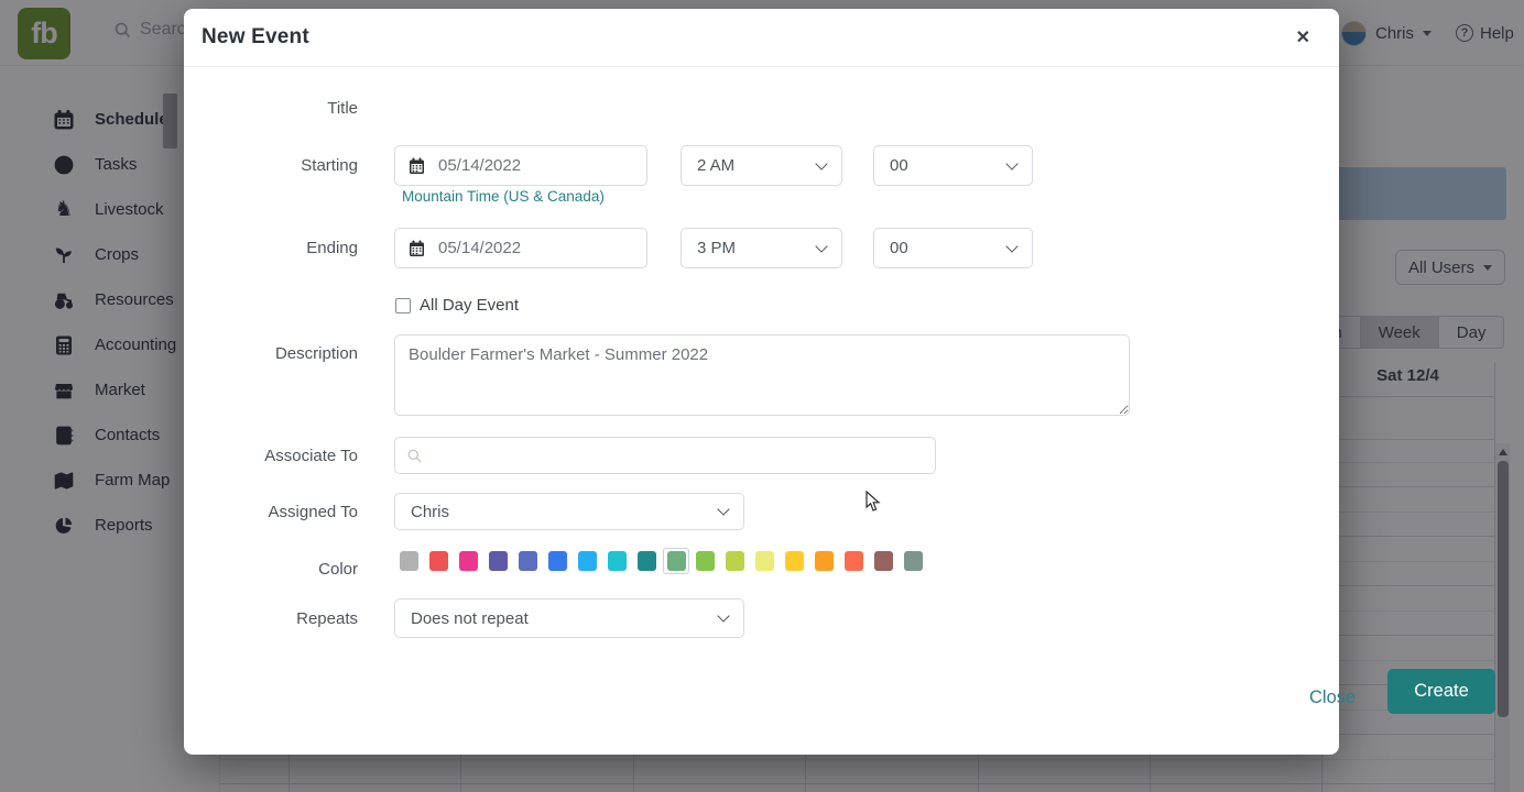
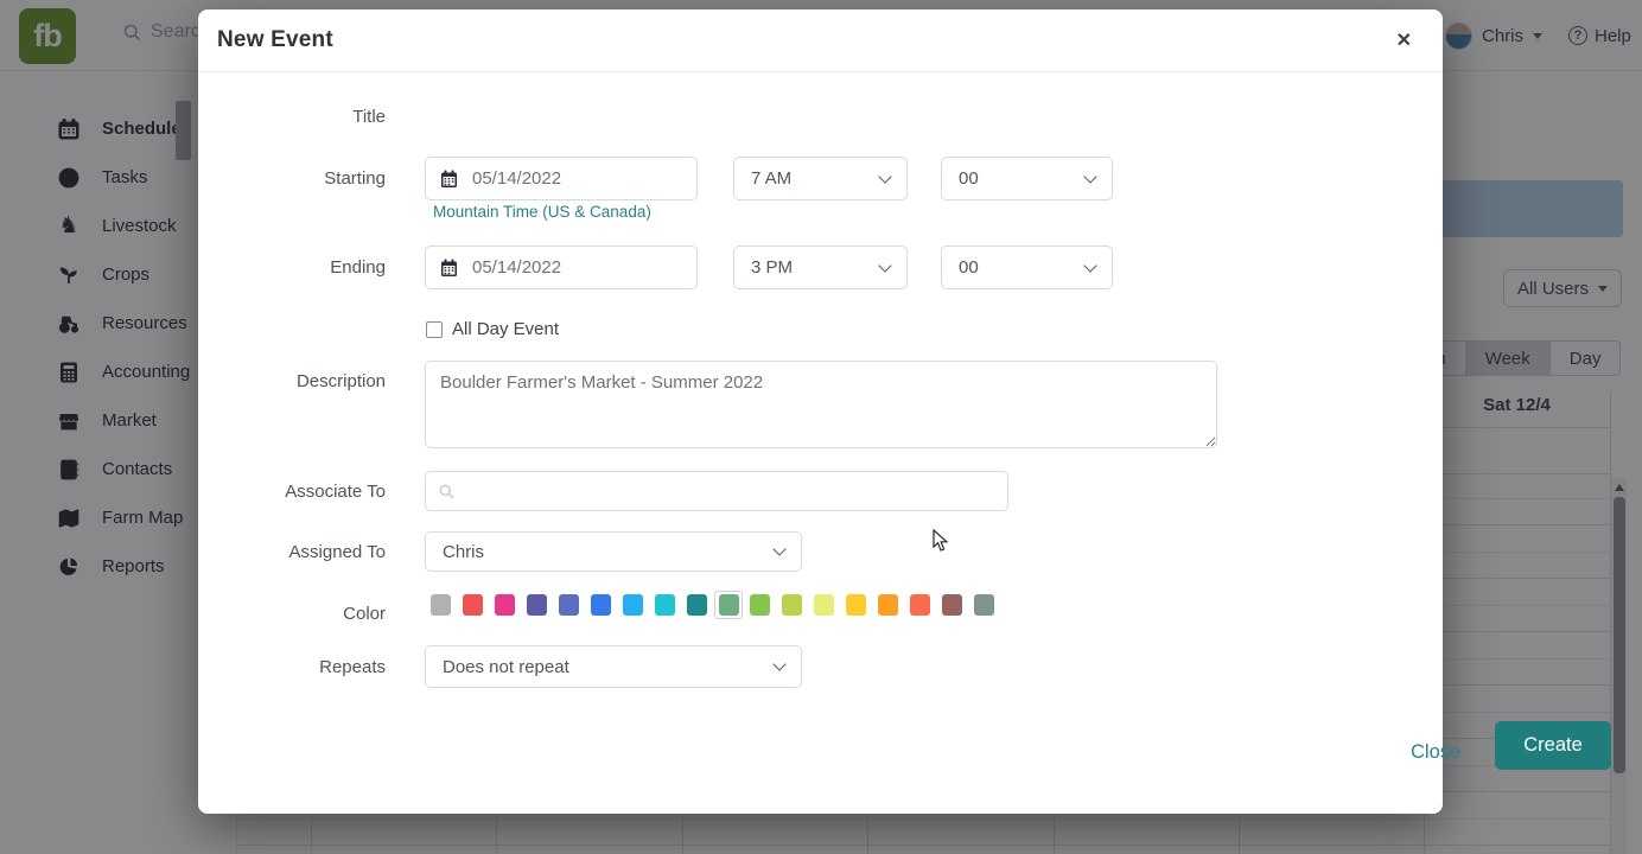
  fb
  Searc
  Chris
  ?
  Help
  Schedul
  Tasks
  ♞
  Livestock
  Crops
  Resources
  Accounting
  Market
  Contacts
  Farm Map
  Reports
  All Users
  Week
  Day
  Sat 12/4
  New Event
  ✕
  Title
  Starting
  05/14/2022
- 2 AM
+ 7 AM
  00
  Mountain Time (US & Canada)
  Ending
  05/14/2022
  3 PM
  00
  All Day Event
  Description
  Boulder Farmer's Market - Summer 2022
  Associate To
  Assigned To
  Chris
  Color
  Repeats
  Does not repeat
  Close
  Create
